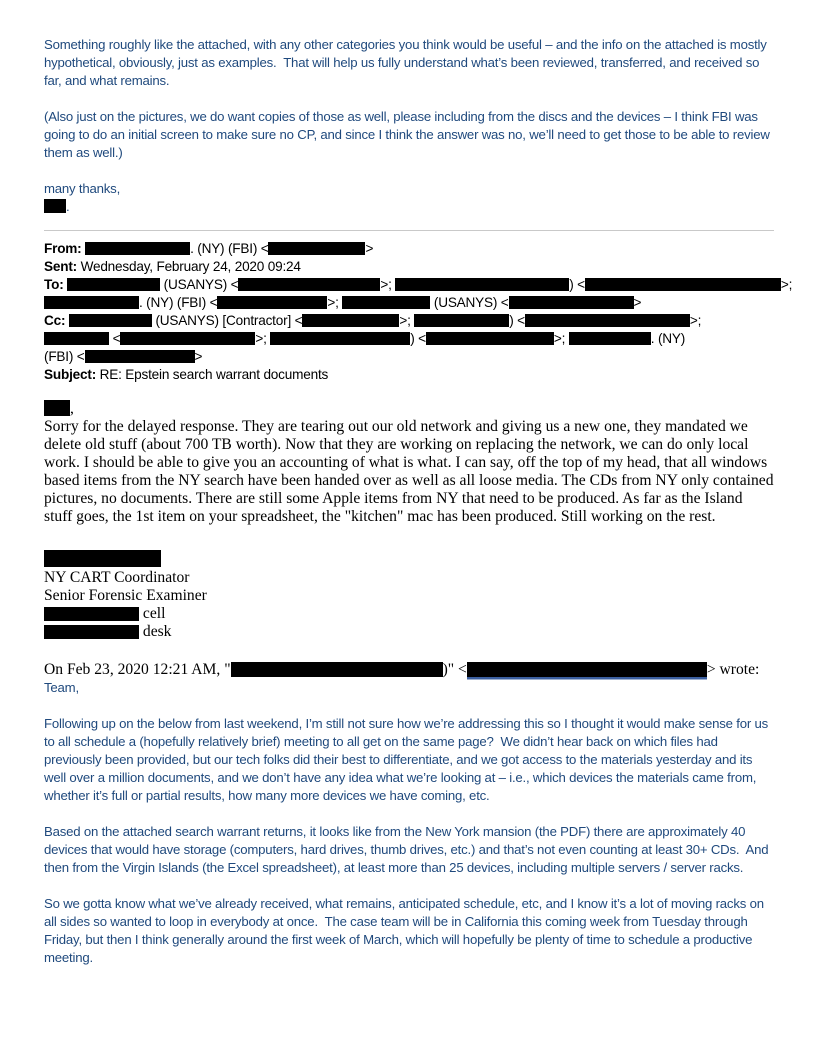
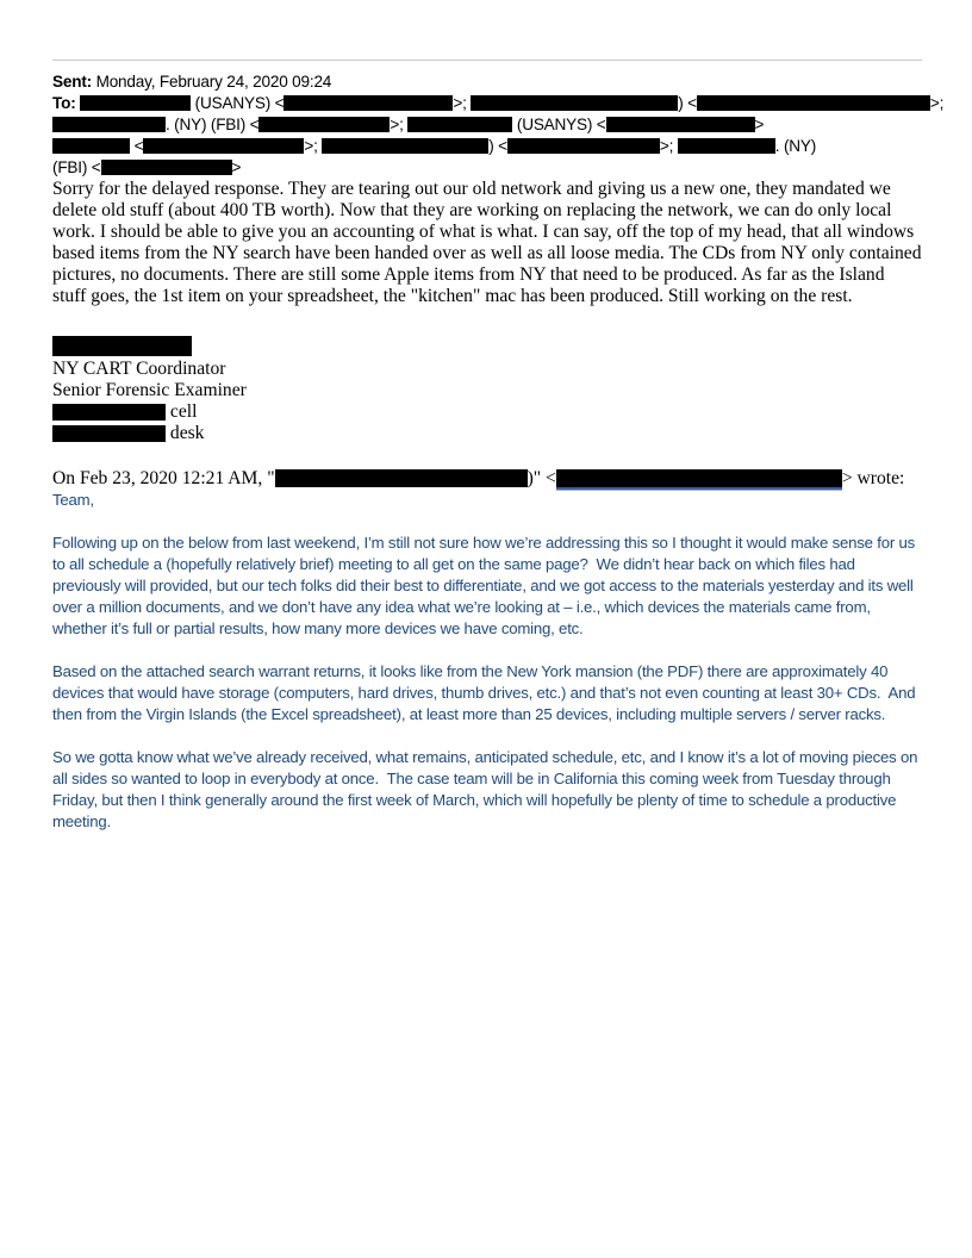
- Something roughly like the attached, with any other categories you think would be useful – and the info on the attached is mostly hypothetical, obviously, just as examples. That will help us fully understand what’s been reviewed, transferred, and received so far, and what remains.
- (Also just on the pictures, we do want copies of those as well, please including from the discs and the devices – I think FBI was going to do an initial screen to make sure no CP, and since I think the answer was no, we’ll need to get those to be able to review them as well.)
- many thanks,
- .
- From: . (NY) (FBI) < >
- Sent: Wednesday, February 24, 2020 09:24
+ Sent: Monday, February 24, 2020 09:24
  To: (USANYS) < >; ) < >;
  . (NY) (FBI) < >; (USANYS) < >
- Cc: (USANYS) [Contractor] < >; ) < >;
  < >; ) < >; . (NY)
  (FBI) < >
- Subject: RE: Epstein search warrant documents
- ,
- Sorry for the delayed response. They are tearing out our old network and giving us a new one, they mandated we delete old stuff (about 700 TB worth). Now that they are working on replacing the network, we can do only local work. I should be able to give you an accounting of what is what. I can say, off the top of my head, that all windows based items from the NY search have been handed over as well as all loose media. The CDs from NY only contained pictures, no documents. There are still some Apple items from NY that need to be produced. As far as the Island stuff goes, the 1st item on your spreadsheet, the "kitchen" mac has been produced. Still working on the rest.
+ Sorry for the delayed response. They are tearing out our old network and giving us a new one, they mandated we delete old stuff (about 400 TB worth). Now that they are working on replacing the network, we can do only local work. I should be able to give you an accounting of what is what. I can say, off the top of my head, that all windows based items from the NY search have been handed over as well as all loose media. The CDs from NY only contained pictures, no documents. There are still some Apple items from NY that need to be produced. As far as the Island stuff goes, the 1st item on your spreadsheet, the "kitchen" mac has been produced. Still working on the rest.
  NY CART Coordinator
  Senior Forensic Examiner
  cell
  desk
  On Feb 23, 2020 12:21 AM, " )" < > wrote:
  Team,
- Following up on the below from last weekend, I’m still not sure how we’re addressing this so I thought it would make sense for us to all schedule a (hopefully relatively brief) meeting to all get on the same page? We didn’t hear back on which files had previously been provided, but our tech folks did their best to differentiate, and we got access to the materials yesterday and its well over a million documents, and we don’t have any idea what we’re looking at – i.e., which devices the materials came from, whether it’s full or partial results, how many more devices we have coming, etc.
+ Following up on the below from last weekend, I’m still not sure how we’re addressing this so I thought it would make sense for us to all schedule a (hopefully relatively brief) meeting to all get on the same page? We didn’t hear back on which files had previously will provided, but our tech folks did their best to differentiate, and we got access to the materials yesterday and its well over a million documents, and we don’t have any idea what we’re looking at – i.e., which devices the materials came from, whether it’s full or partial results, how many more devices we have coming, etc.
  Based on the attached search warrant returns, it looks like from the New York mansion (the PDF) there are approximately 40 devices that would have storage (computers, hard drives, thumb drives, etc.) and that’s not even counting at least 30+ CDs. And then from the Virgin Islands (the Excel spreadsheet), at least more than 25 devices, including multiple servers / server racks.
- So we gotta know what we’ve already received, what remains, anticipated schedule, etc, and I know it’s a lot of moving racks on all sides so wanted to loop in everybody at once. The case team will be in California this coming week from Tuesday through Friday, but then I think generally around the first week of March, which will hopefully be plenty of time to schedule a productive meeting.
+ So we gotta know what we’ve already received, what remains, anticipated schedule, etc, and I know it’s a lot of moving pieces on all sides so wanted to loop in everybody at once. The case team will be in California this coming week from Tuesday through Friday, but then I think generally around the first week of March, which will hopefully be plenty of time to schedule a productive meeting.
